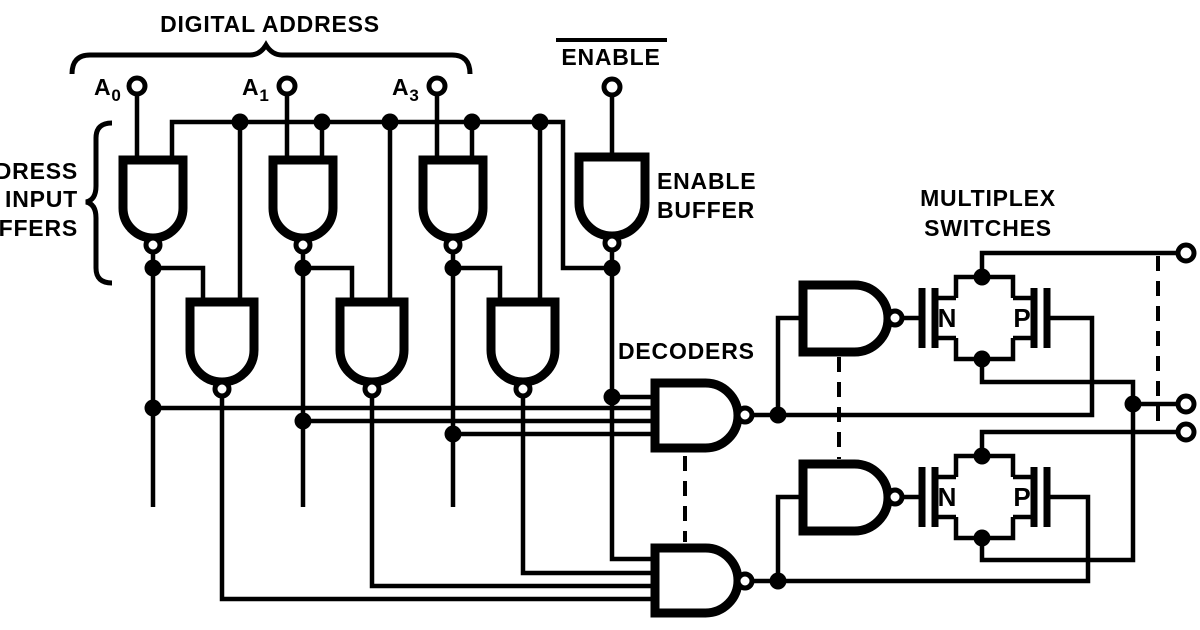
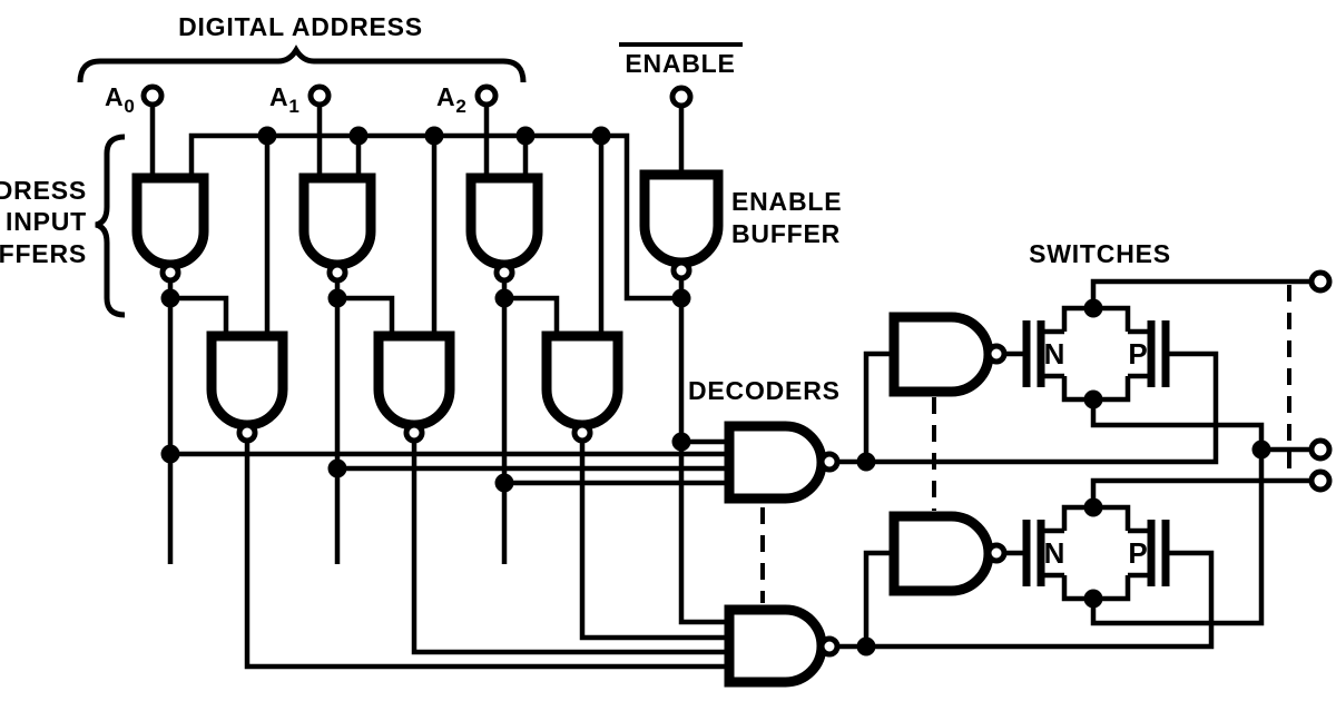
  DIGITAL ADDRESS
  A0
  A1
- A3
+ A2
  ENABLE
  DRESS
  INPUT
  FFERS
  ENABLE
  BUFFER
- MULTIPLEX
  SWITCHES
  DECODERS
  N
  P
  N
  P
